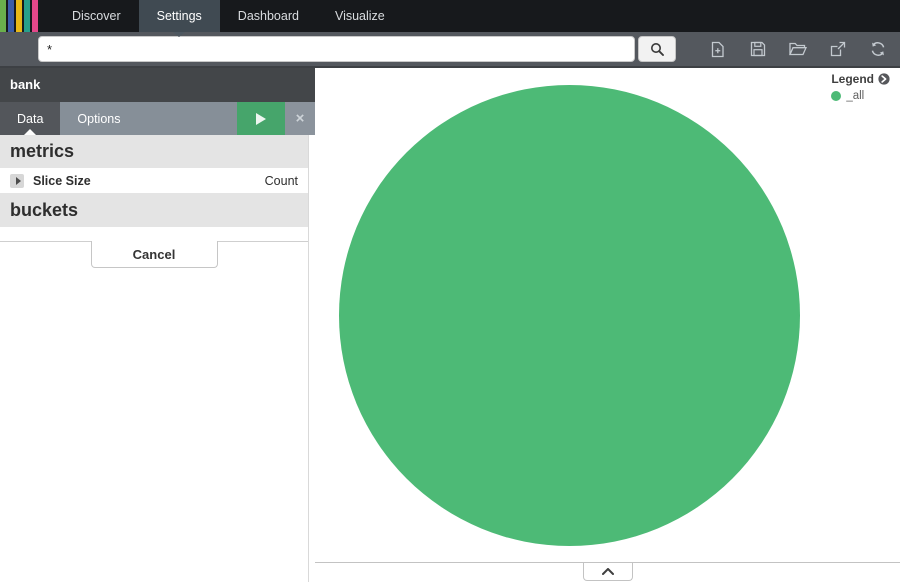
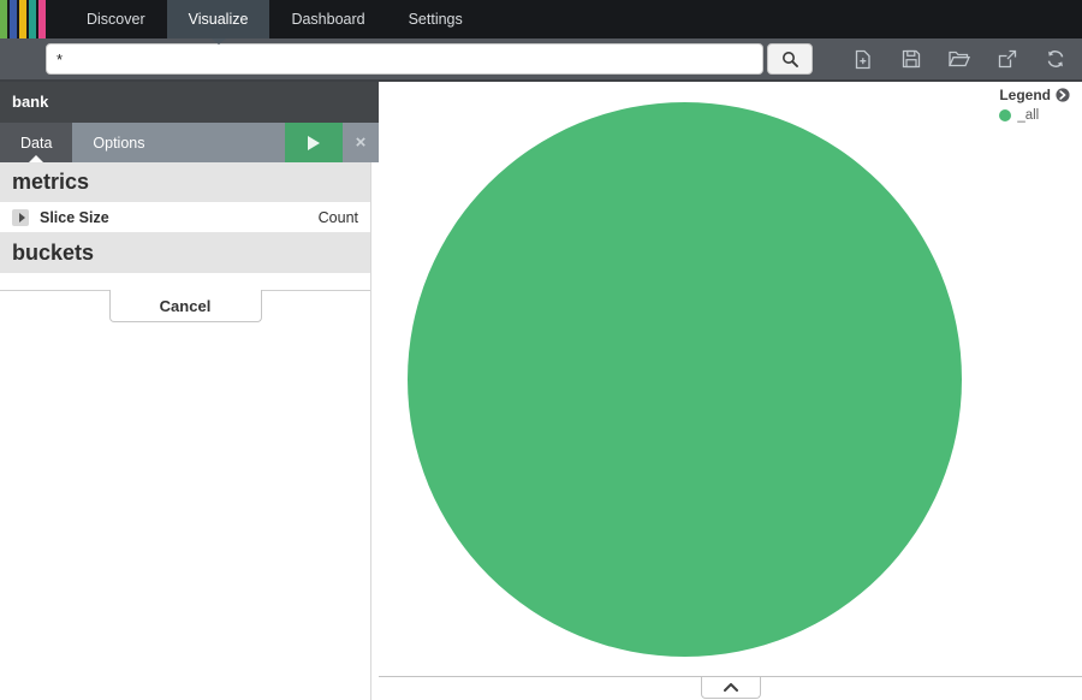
  Discover
- Settings
+ Visualize
  Dashboard
- Visualize
+ Settings
  *
  bank
  Data
  Options
  ×
  metrics
  Slice Size
  Count
  buckets
  Cancel
  Legend
  _all
